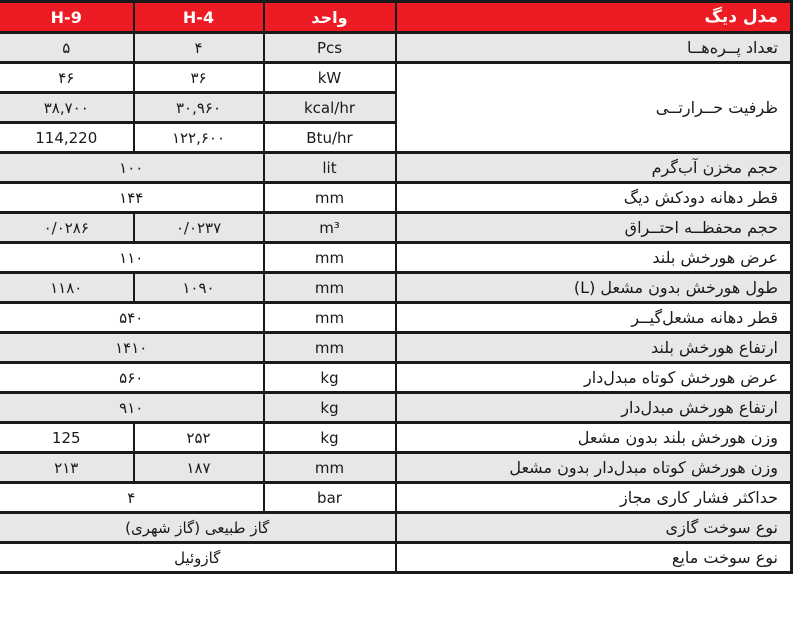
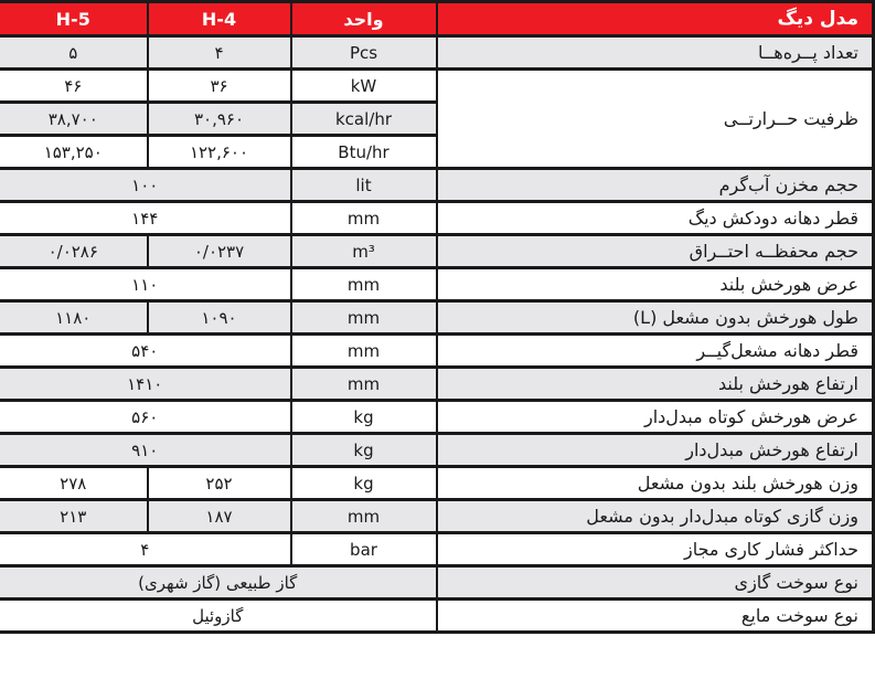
- مدل دیگ	واحد	H-4	H-9
+ مدل دیگ	واحد	H-4	H-5
  تعداد پــرههــا	Pcs	۴	۵
  ظرفیت حــرارتــی	kW	۳۶	۴۶
  kcal/hr	۳۰,۹۶۰	۳۸,۷۰۰
- Btu/hr	۱۲۲,۶۰۰	114,220
+ Btu/hr	۱۲۲,۶۰۰	۱۵۳,۲۵۰
  حجم مخزن آب‌گرم	lit	۱۰۰
  قطر دهانه دودکش دیگ	mm	۱۴۴
  حجم محفظــه احتــراق	m³	۰/۰۲۳۷	۰/۰۲۸۶
  عرض هورخش بلند	mm	۱۱۰
  طول هورخش بدون مشعل (L)	mm	۱۰۹۰	۱۱۸۰
  قطر دهانه مشعل‌گیــر	mm	۵۴۰
  ارتفاع هورخش بلند	mm	۱۴۱۰
  عرض هورخش کوتاه مبدلدار	kg	۵۶۰
  ارتفاع هورخش مبدلدار	kg	۹۱۰
- وزن هورخش بلند بدون مشعل	kg	۲۵۲	125
+ وزن هورخش بلند بدون مشعل	kg	۲۵۲	۲۷۸
- وزن هورخش کوتاه مبدل‌دار بدون مشعل	mm	۱۸۷	۲۱۳
+ وزن گازی کوتاه مبدل‌دار بدون مشعل	mm	۱۸۷	۲۱۳
  حداکثر فشار کاری مجاز	bar	۴
  نوع سوخت گازی	گاز طبیعی (گاز شهری)
  نوع سوخت مایع	گازوئیل
